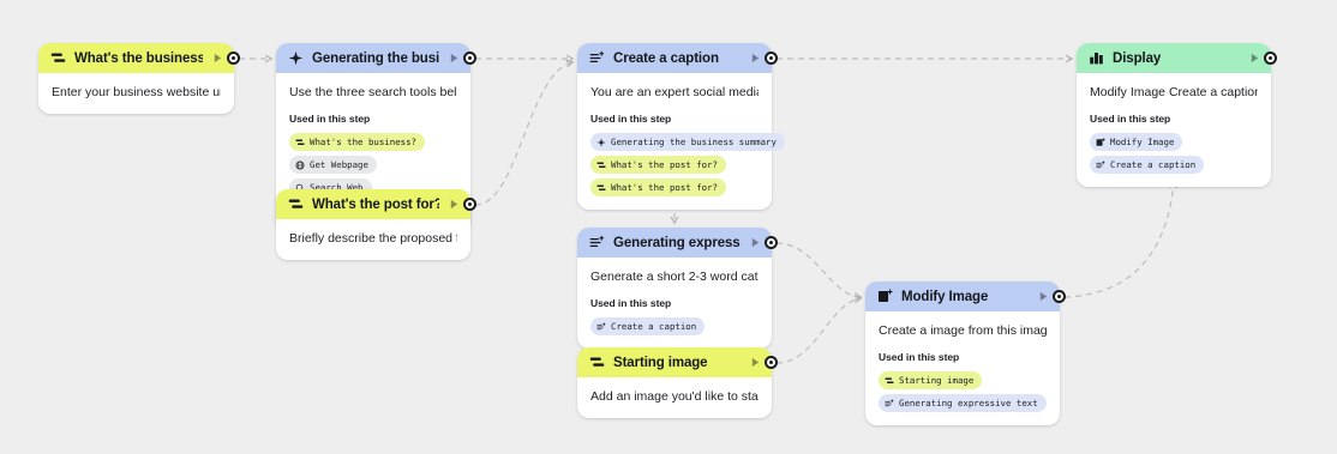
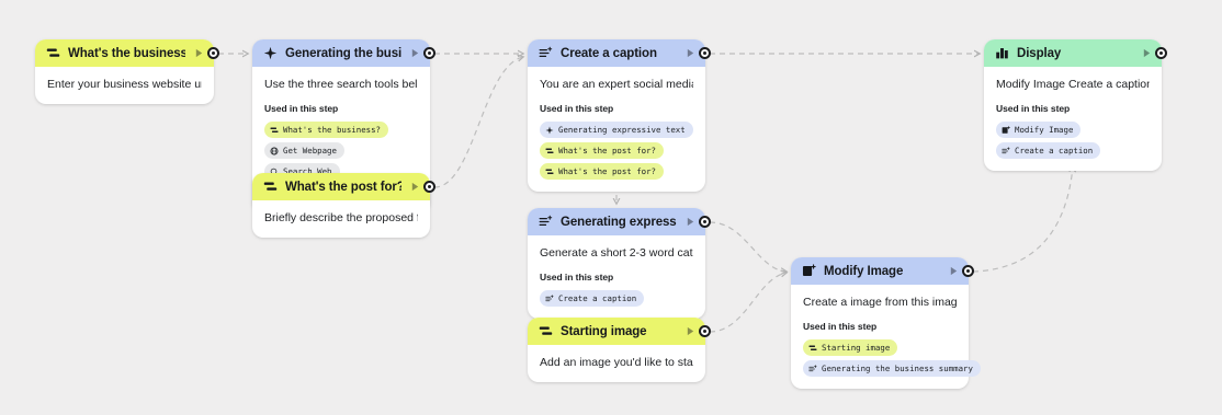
  What's the business
  Enter your business website u
  Generating the busi
  Use the three search tools bel
  Used in this step
  What's the business?
  Get Webpage
  Search Web
  What's the post for?
  Briefly describe the proposed
  Create a caption
  You are an expert social medi
  Used in this step
- Generating the business summary
+ Generating expressive text
  What's the post for?
  What's the post for?
  Generating express
  Generate a short 2-3 word cat
  Used in this step
  Create a caption
  Starting image
  Add an image you'd like to sta
  Modify Image
  Create a image from this imag
  Used in this step
  Starting image
- Generating expressive text
+ Generating the business summary
  Display
  Modify Image Create a captio
  Used in this step
  Modify Image
  Create a caption
